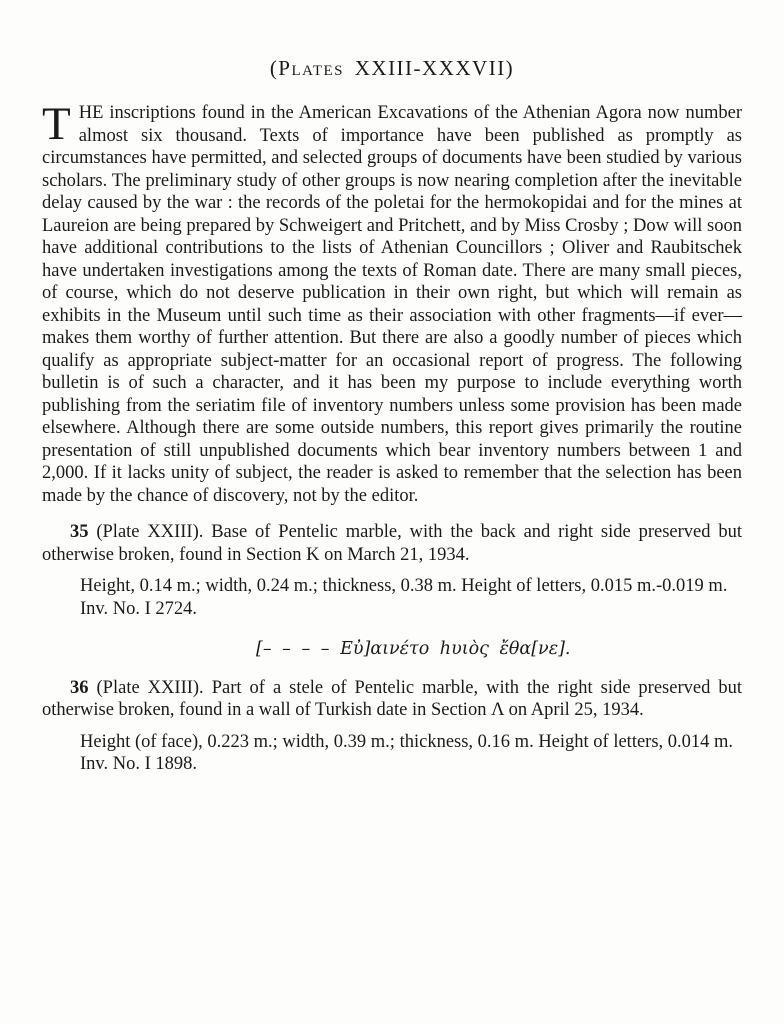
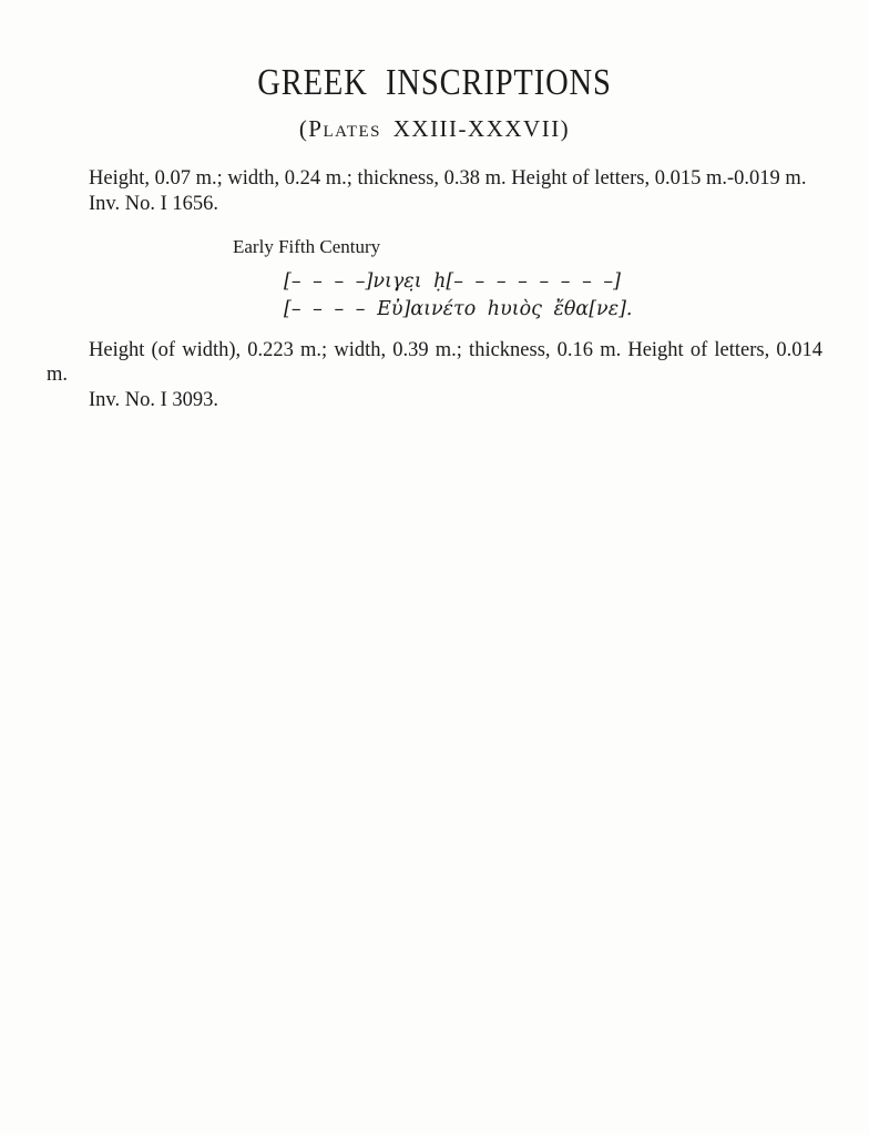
+ GREEK INSCRIPTIONS
  (Plates XXIII-XXXVII)
- T
- HE inscriptions found in the American Excavations of the Athenian Agora now number almost six thousand. Texts of importance have been published as promptly as circumstances have permitted, and selected groups of documents have been studied by various scholars. The preliminary study of other groups is now nearing completion after the inevitable delay caused by the war : the records of the poletai for the hermokopidai and for the mines at Laureion are being prepared by Schweigert and Pritchett, and by Miss Crosby ; Dow will soon have additional contributions to the lists of Athenian Councillors ; Oliver and Raubitschek have undertaken investigations among the texts of Roman date. There are many small pieces, of course, which do not deserve publication in their own right, but which will remain as exhibits in the Museum until such time as their association with other fragments—if ever—makes them worthy of further attention. But there are also a goodly number of pieces which qualify as appropriate subject-matter for an occasional report of progress. The following bulletin is of such a character, and it has been my purpose to include everything worth publishing from the seriatim file of inventory numbers unless some provision has been made elsewhere. Although there are some outside numbers, this report gives primarily the routine presentation of still unpublished documents which bear inventory numbers between 1 and 2,000. If it lacks unity of subject, the reader is asked to remember that the selection has been made by the chance of discovery, not by the editor.
- 35 (Plate XXIII). Base of Pentelic marble, with the back and right side preserved but otherwise broken, found in Section K on March 21, 1934.
- Height, 0.14 m.; width, 0.24 m.; thickness, 0.38 m. Height of letters, 0.015 m.-0.019 m.
+ Height, 0.07 m.; width, 0.24 m.; thickness, 0.38 m. Height of letters, 0.015 m.-0.019 m.
- Inv. No. I 2724.
+ Inv. No. I 1656.
+ Early Fifth Century
+ [– – – –]νιγε̣ι ḥ[– – – – – – – –]
  [– – – – Εὐ]αινέτο hυιὸς ἔθα[νε].
- 36 (Plate XXIII). Part of a stele of Pentelic marble, with the right side preserved but otherwise broken, found in a wall of Turkish date in Section Λ on April 25, 1934.
- Height (of face), 0.223 m.; width, 0.39 m.; thickness, 0.16 m. Height of letters, 0.014 m.
+ Height (of width), 0.223 m.; width, 0.39 m.; thickness, 0.16 m. Height of letters, 0.014 m.
- Inv. No. I 1898.
+ Inv. No. I 3093.
